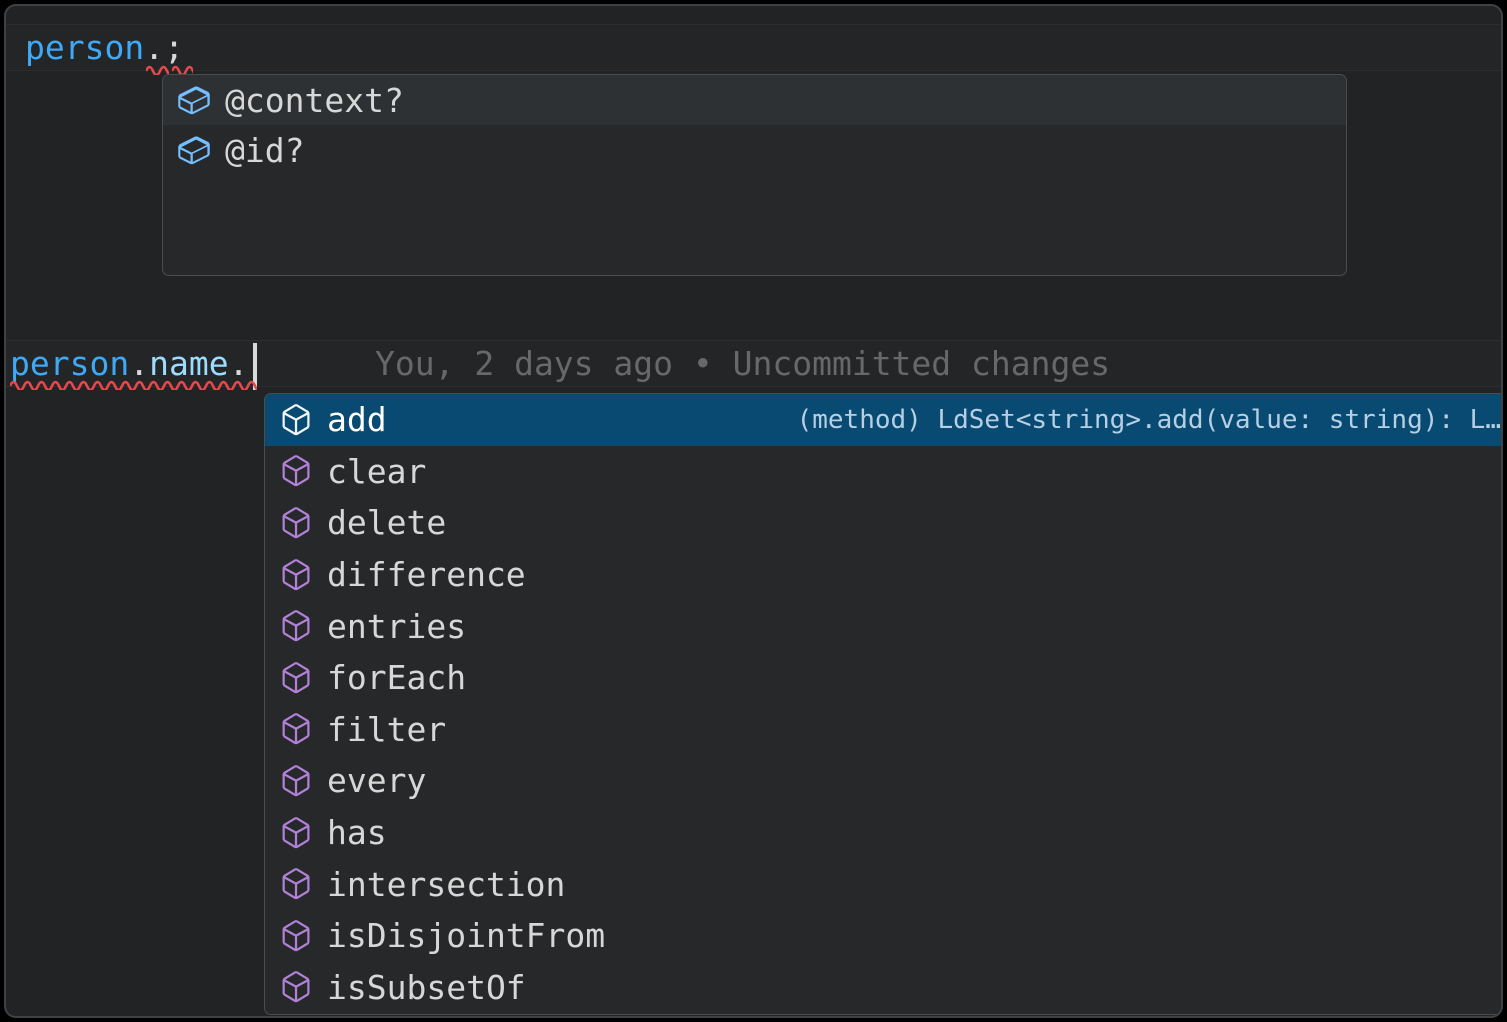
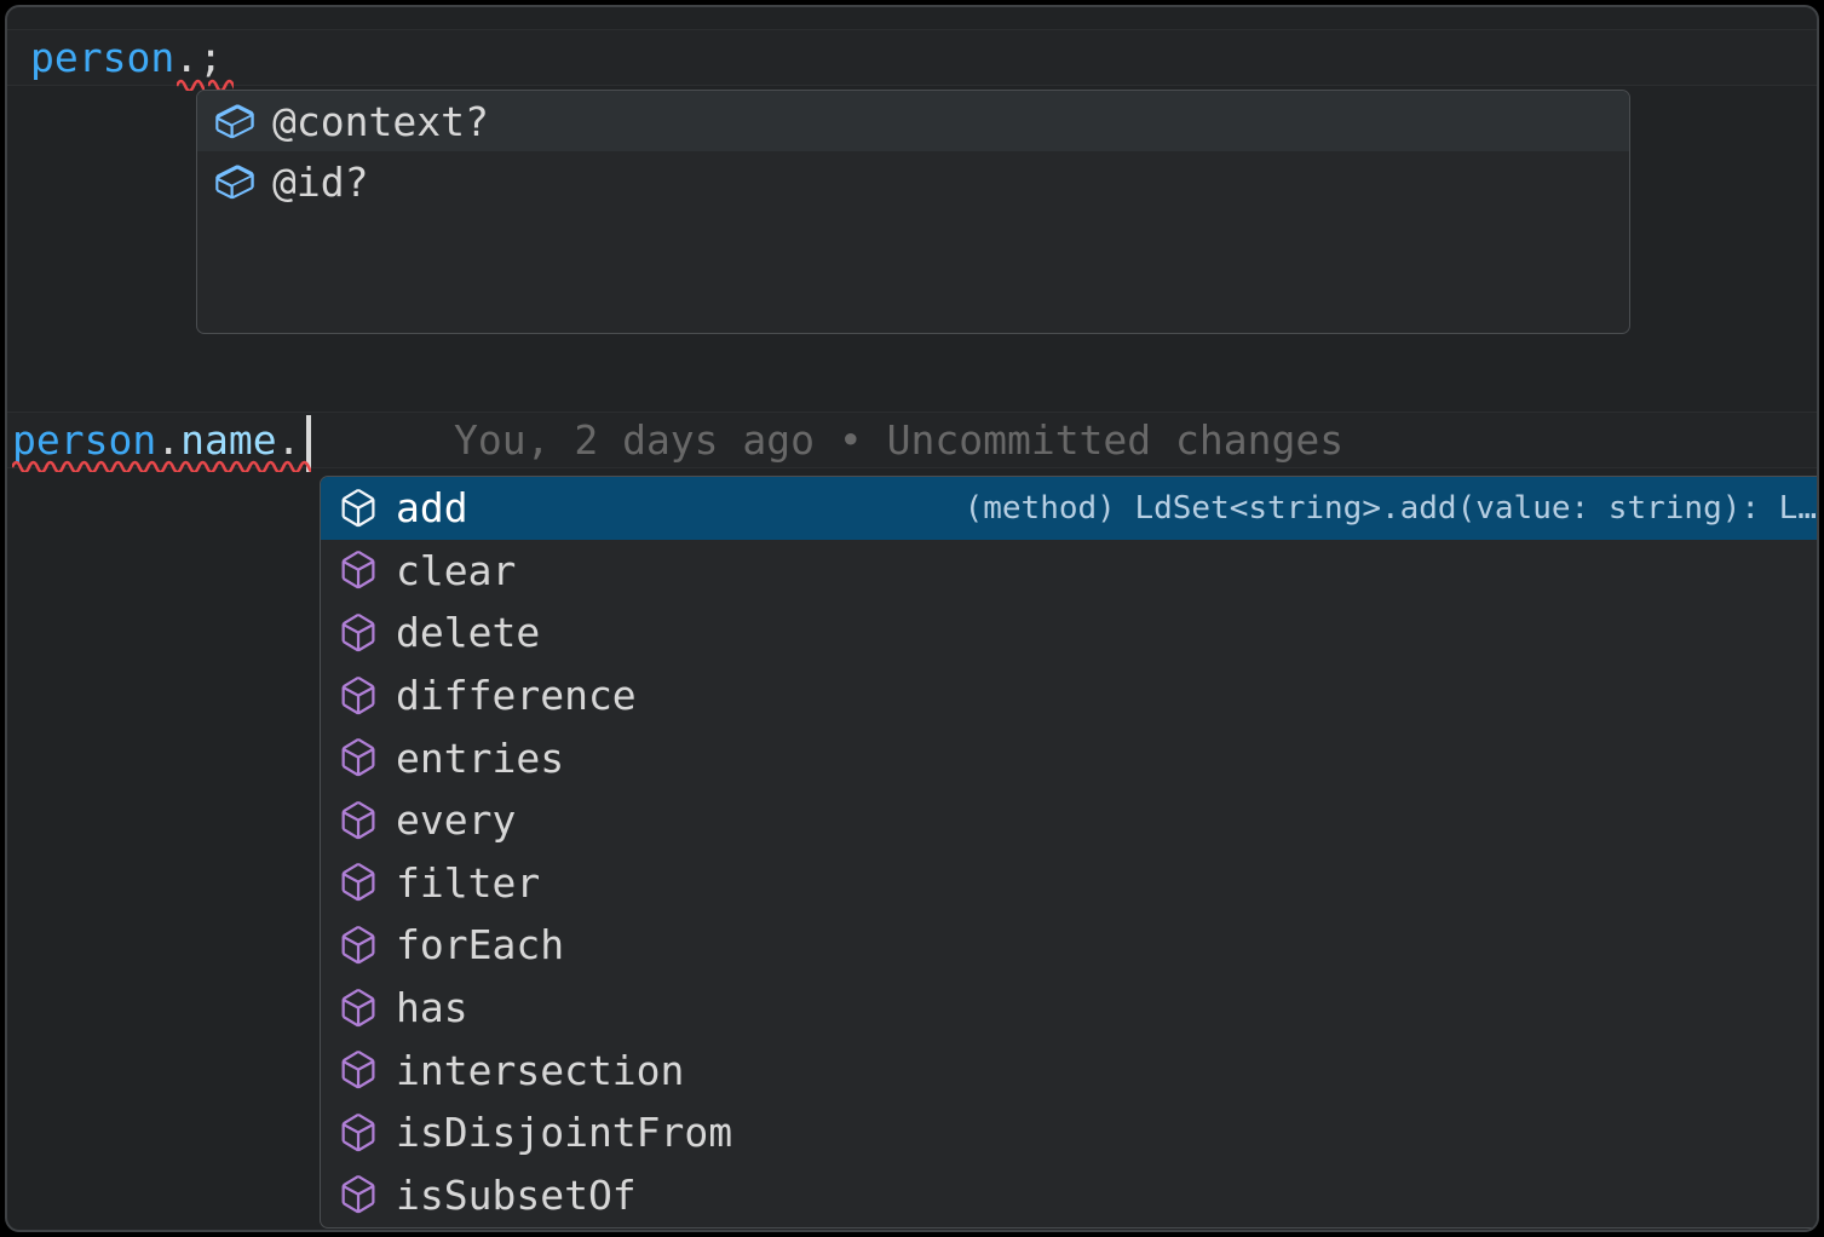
  person.;
  @context?
  @id?
  person.name.
  You, 2 days ago • Uncommitted changes
  add
  (method) LdSet<string>.add(value: string): L…
  clear
  delete
  difference
  entries
- forEach
+ every
  filter
- every
+ forEach
  has
  intersection
  isDisjointFrom
  isSubsetOf
